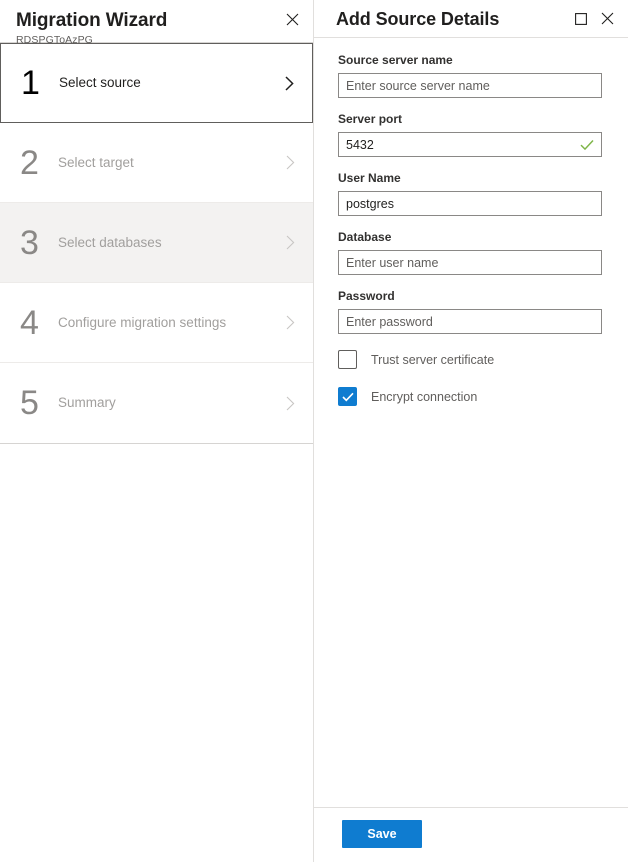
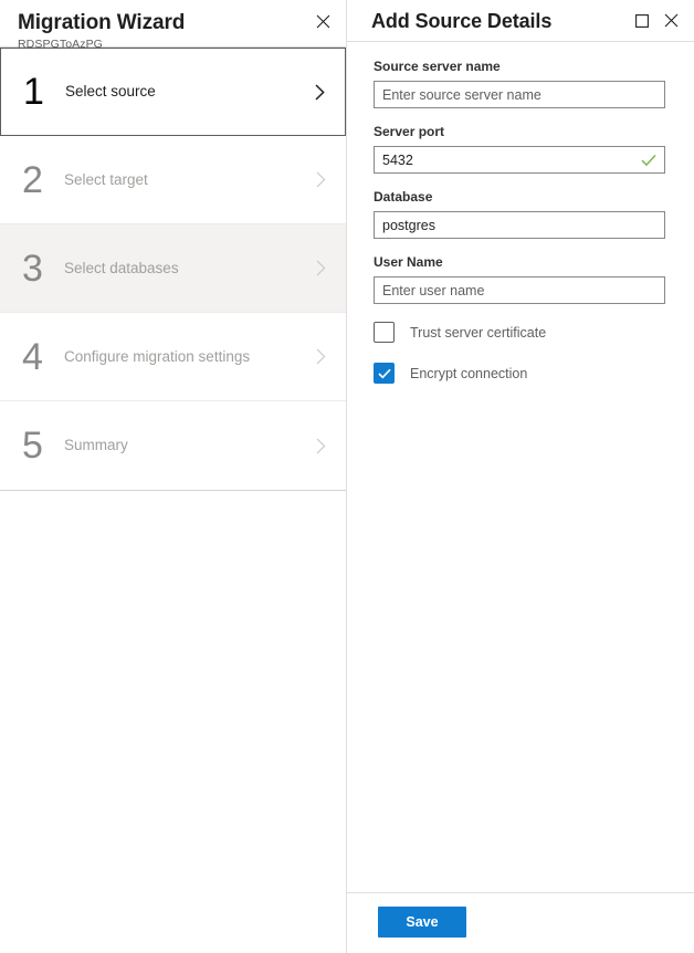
  Migration Wizard
  RDSPGToAzPG
  1
  Select source
  2
  Select target
  3
  Select databases
  4
  Configure migration settings
  5
  Summary
  Add Source Details
  Source server name
  Enter source server name
  Server port
  5432
- User Name
+ Database
  postgres
- Database
+ User Name
  Enter user name
- Password
- Enter password
  Trust server certificate
  Encrypt connection
  Save
